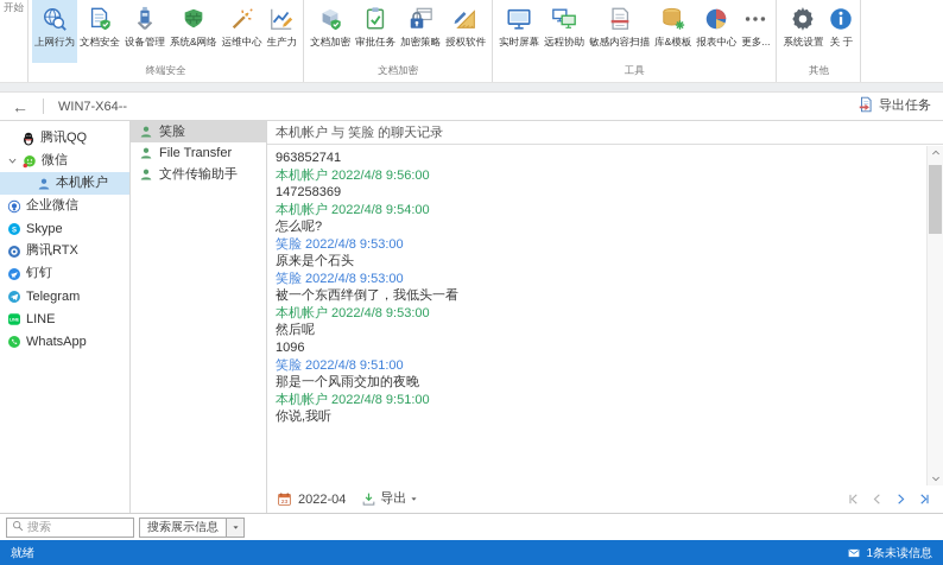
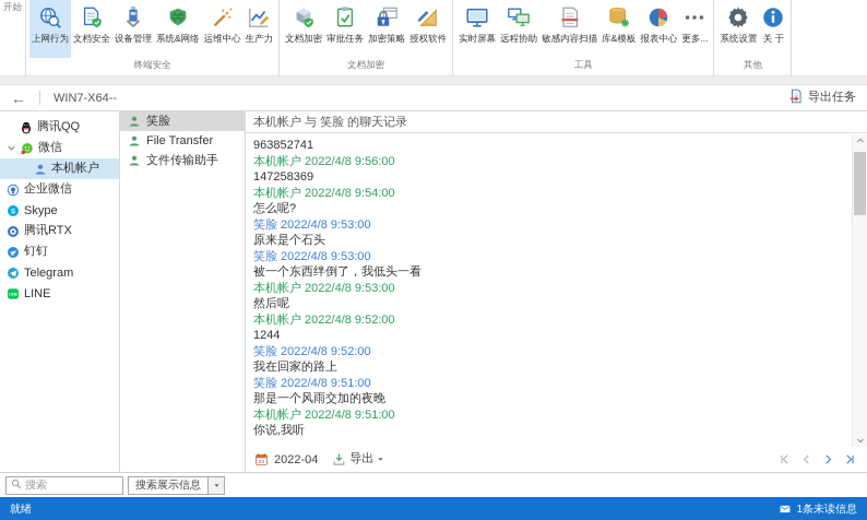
  开始
  上网行为
  文档安全
  设备管理
  系统&网络
  运维中心
  生产力
  终端安全
  文档加密
  审批任务
  加密策略
  授权软件
  文档加密
  实时屏幕
  远程协助
  敏感内容扫描
  库&模板
  报表中心
  更多...
  工具
  系统设置
  关 于
  其他
  ←
  WIN7-X64--
  导出任务
  腾讯QQ
  微信
  本机帐户
  企业微信
  Skype
  腾讯RTX
  钉钉
  Telegram
  LINE
- WhatsApp
  笑脸
  File Transfer
  文件传输助手
  本机帐户 与 笑脸 的聊天记录
  963852741
  本机帐户 2022/4/8 9:56:00
  147258369
  本机帐户 2022/4/8 9:54:00
  怎么呢?
  笑脸 2022/4/8 9:53:00
  原来是个石头
  笑脸 2022/4/8 9:53:00
  被一个东西绊倒了，我低头一看
  本机帐户 2022/4/8 9:53:00
  然后呢
+ 本机帐户 2022/4/8 9:52:00
- 1096
+ 1244
+ 笑脸 2022/4/8 9:52:00
+ 我在回家的路上
  笑脸 2022/4/8 9:51:00
  那是一个风雨交加的夜晚
  本机帐户 2022/4/8 9:51:00
  你说,我听
  2022-04
  导出
  搜索
  搜索展示信息
  就绪
  1条未读信息
